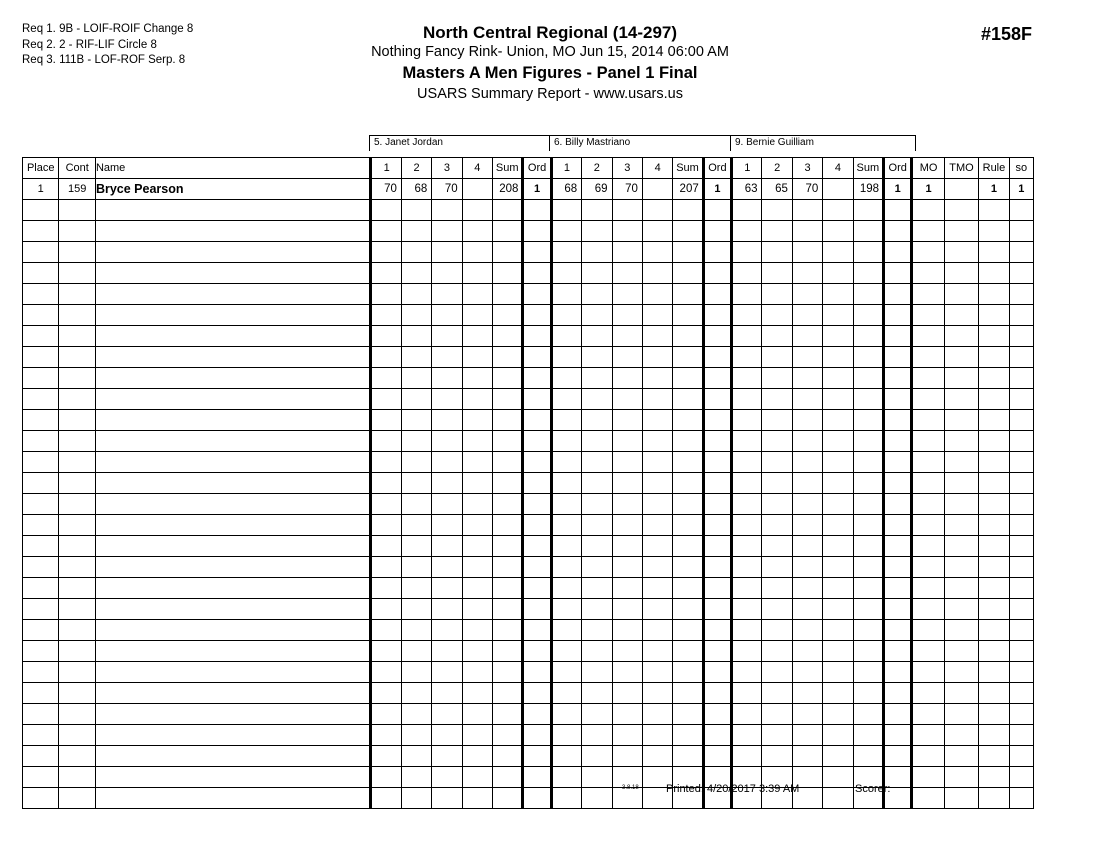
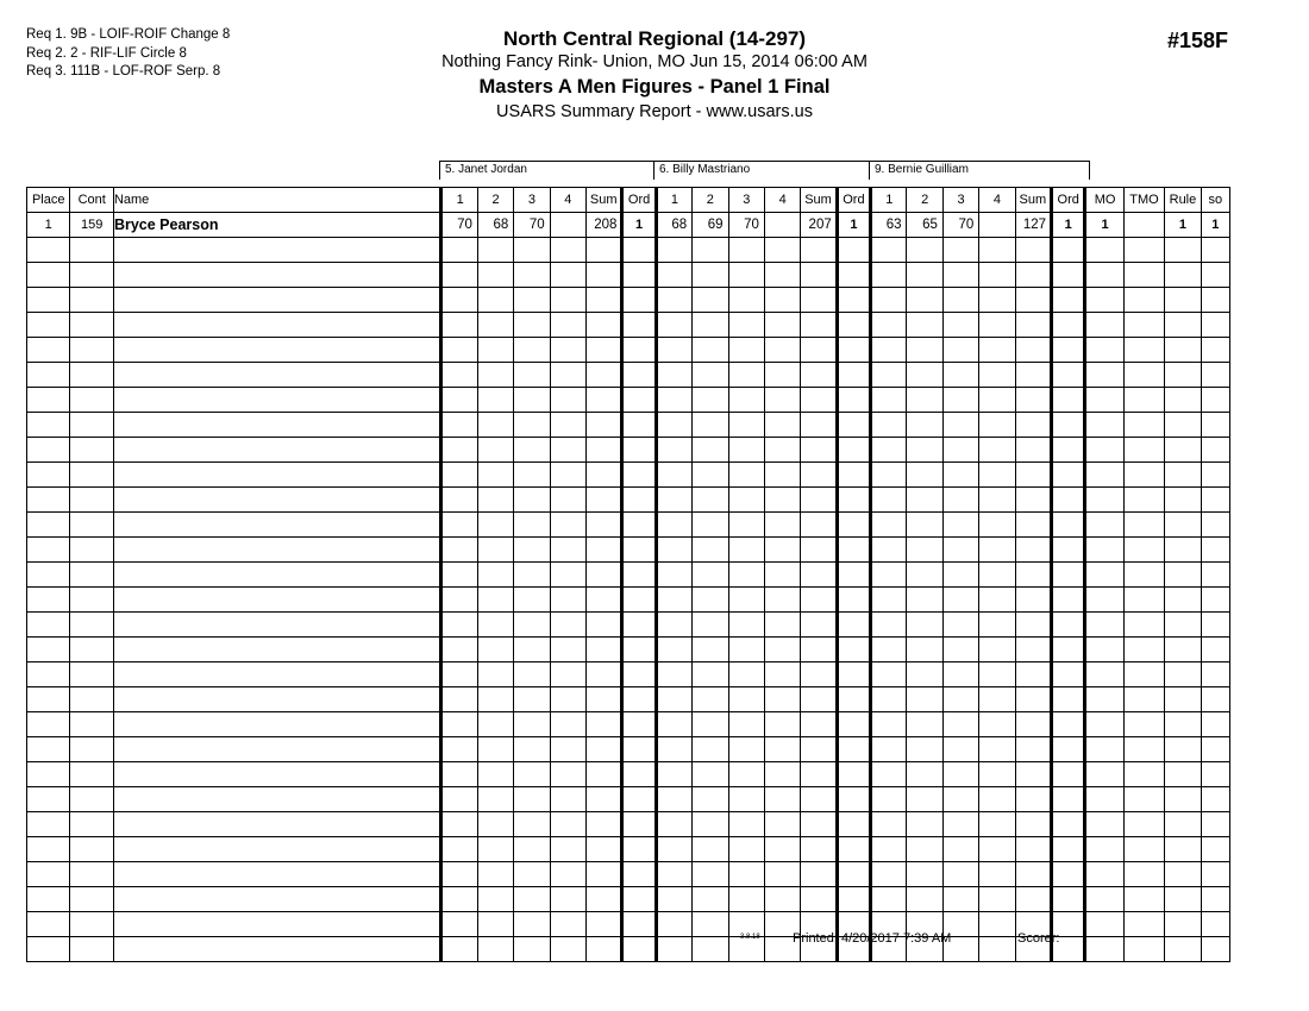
  Req 1. 9B - LOIF-ROIF Change 8
  Req 2. 2 - RIF-LIF Circle 8
  Req 3. 111B - LOF-ROF Serp. 8
  North Central Regional (14-297)
  Nothing Fancy Rink- Union, MO Jun 15, 2014 06:00 AM
  Masters A Men Figures - Panel 1 Final
  USARS Summary Report - www.usars.us
  #158F
  5. Janet Jordan
  6. Billy Mastriano
  9. Bernie Guilliam
  Place	Cont	Name	1	2	3	4	Sum	Ord	1	2	3	4	Sum	Ord	1	2	3	4	Sum	Ord	MO	TMO	Rule	so
- 1	159	Bryce Pearson	70	68	70		208	1	68	69	70		207	1	63	65	70		198	1	1		1	1
+ 1	159	Bryce Pearson	70	68	70		208	1	68	69	70		207	1	63	65	70		127	1	1		1	1
- Printed: 4/20/2017 3:39 AM
+ Printed: 4/20/2017 7:39 AM
  Scorer:
